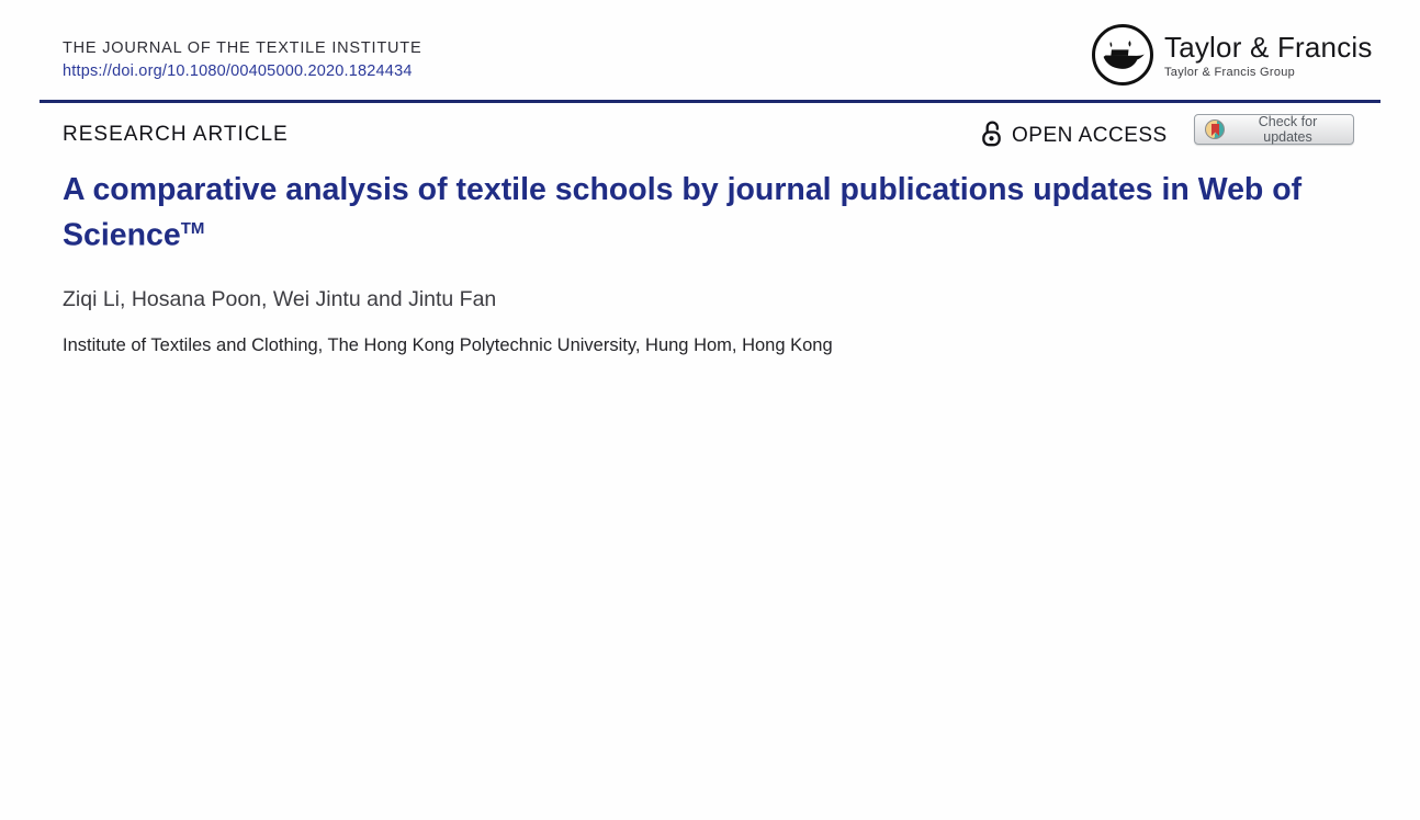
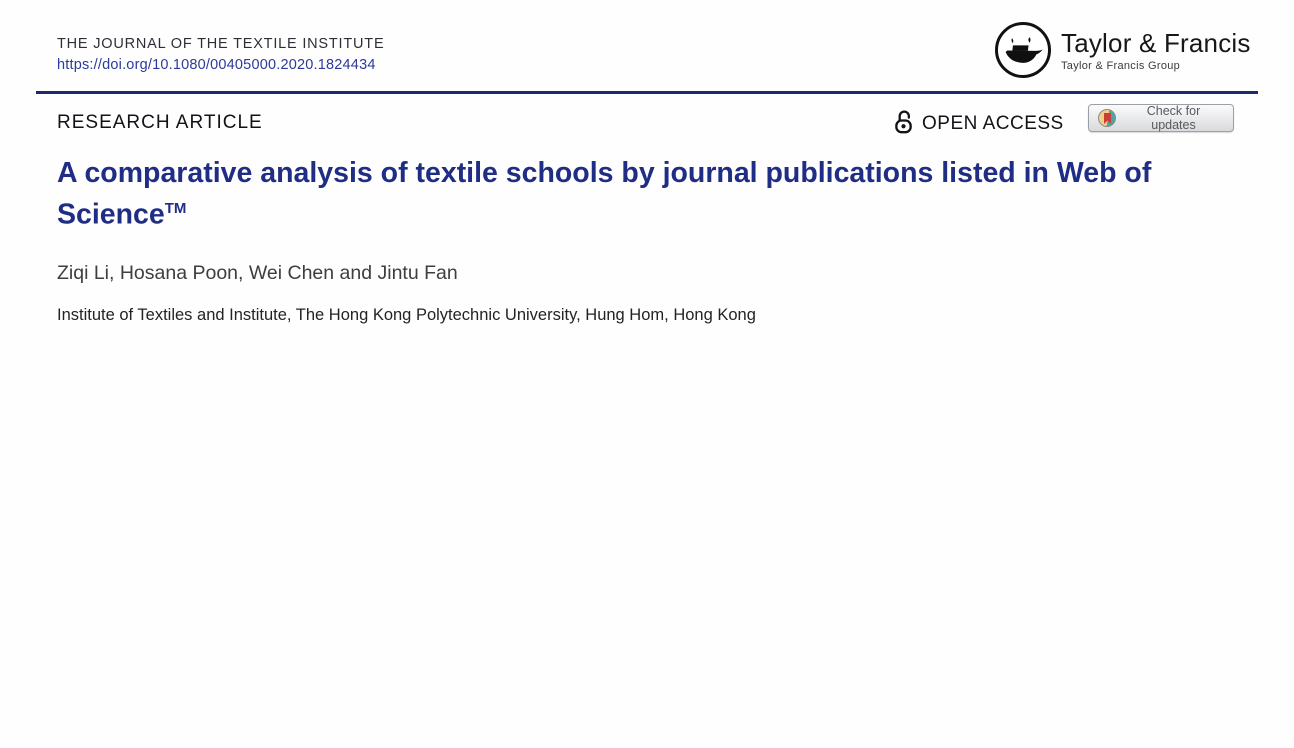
  THE JOURNAL OF THE TEXTILE INSTITUTE
  https://doi.org/10.1080/00405000.2020.1824434
  Taylor & Francis
  Taylor & Francis Group
  RESEARCH ARTICLE
  OPEN ACCESS
  Check for updates
- A comparative analysis of textile schools by journal publications updates in Web of ScienceTM
+ A comparative analysis of textile schools by journal publications listed in Web of ScienceTM
- Ziqi Li, Hosana Poon, Wei Jintu and Jintu Fan
+ Ziqi Li, Hosana Poon, Wei Chen and Jintu Fan
- Institute of Textiles and Clothing, The Hong Kong Polytechnic University, Hung Hom, Hong Kong
+ Institute of Textiles and Institute, The Hong Kong Polytechnic University, Hung Hom, Hong Kong
